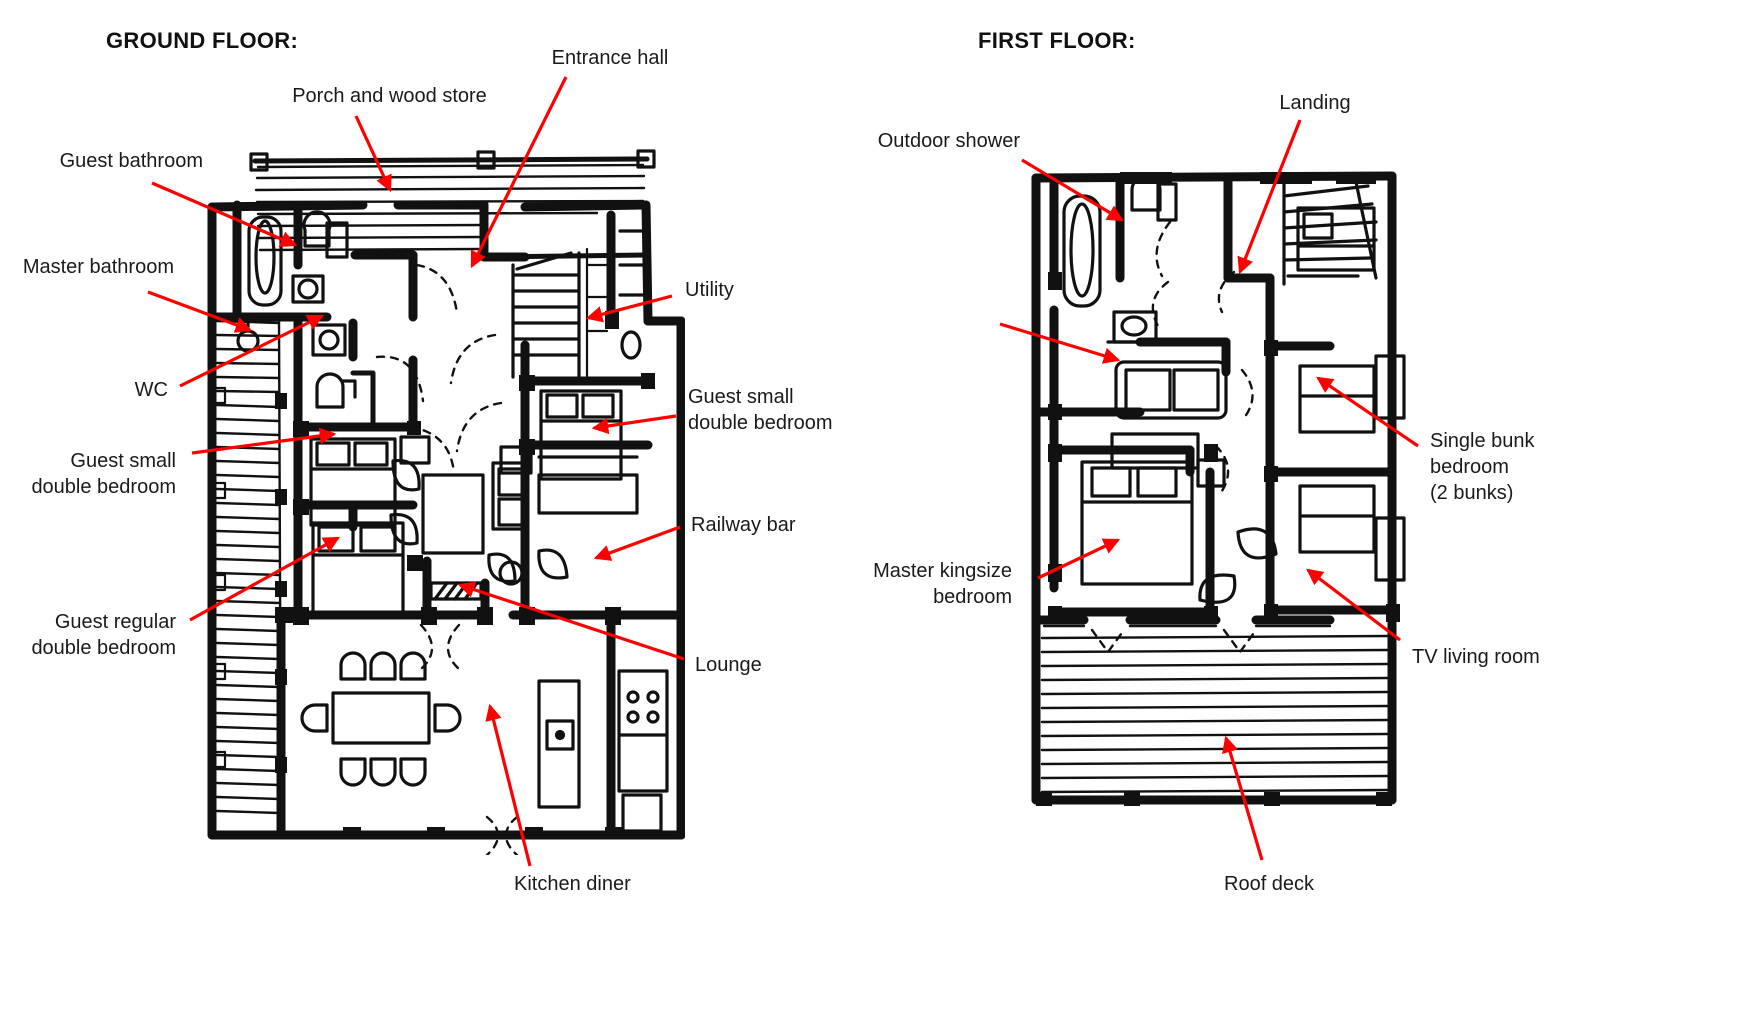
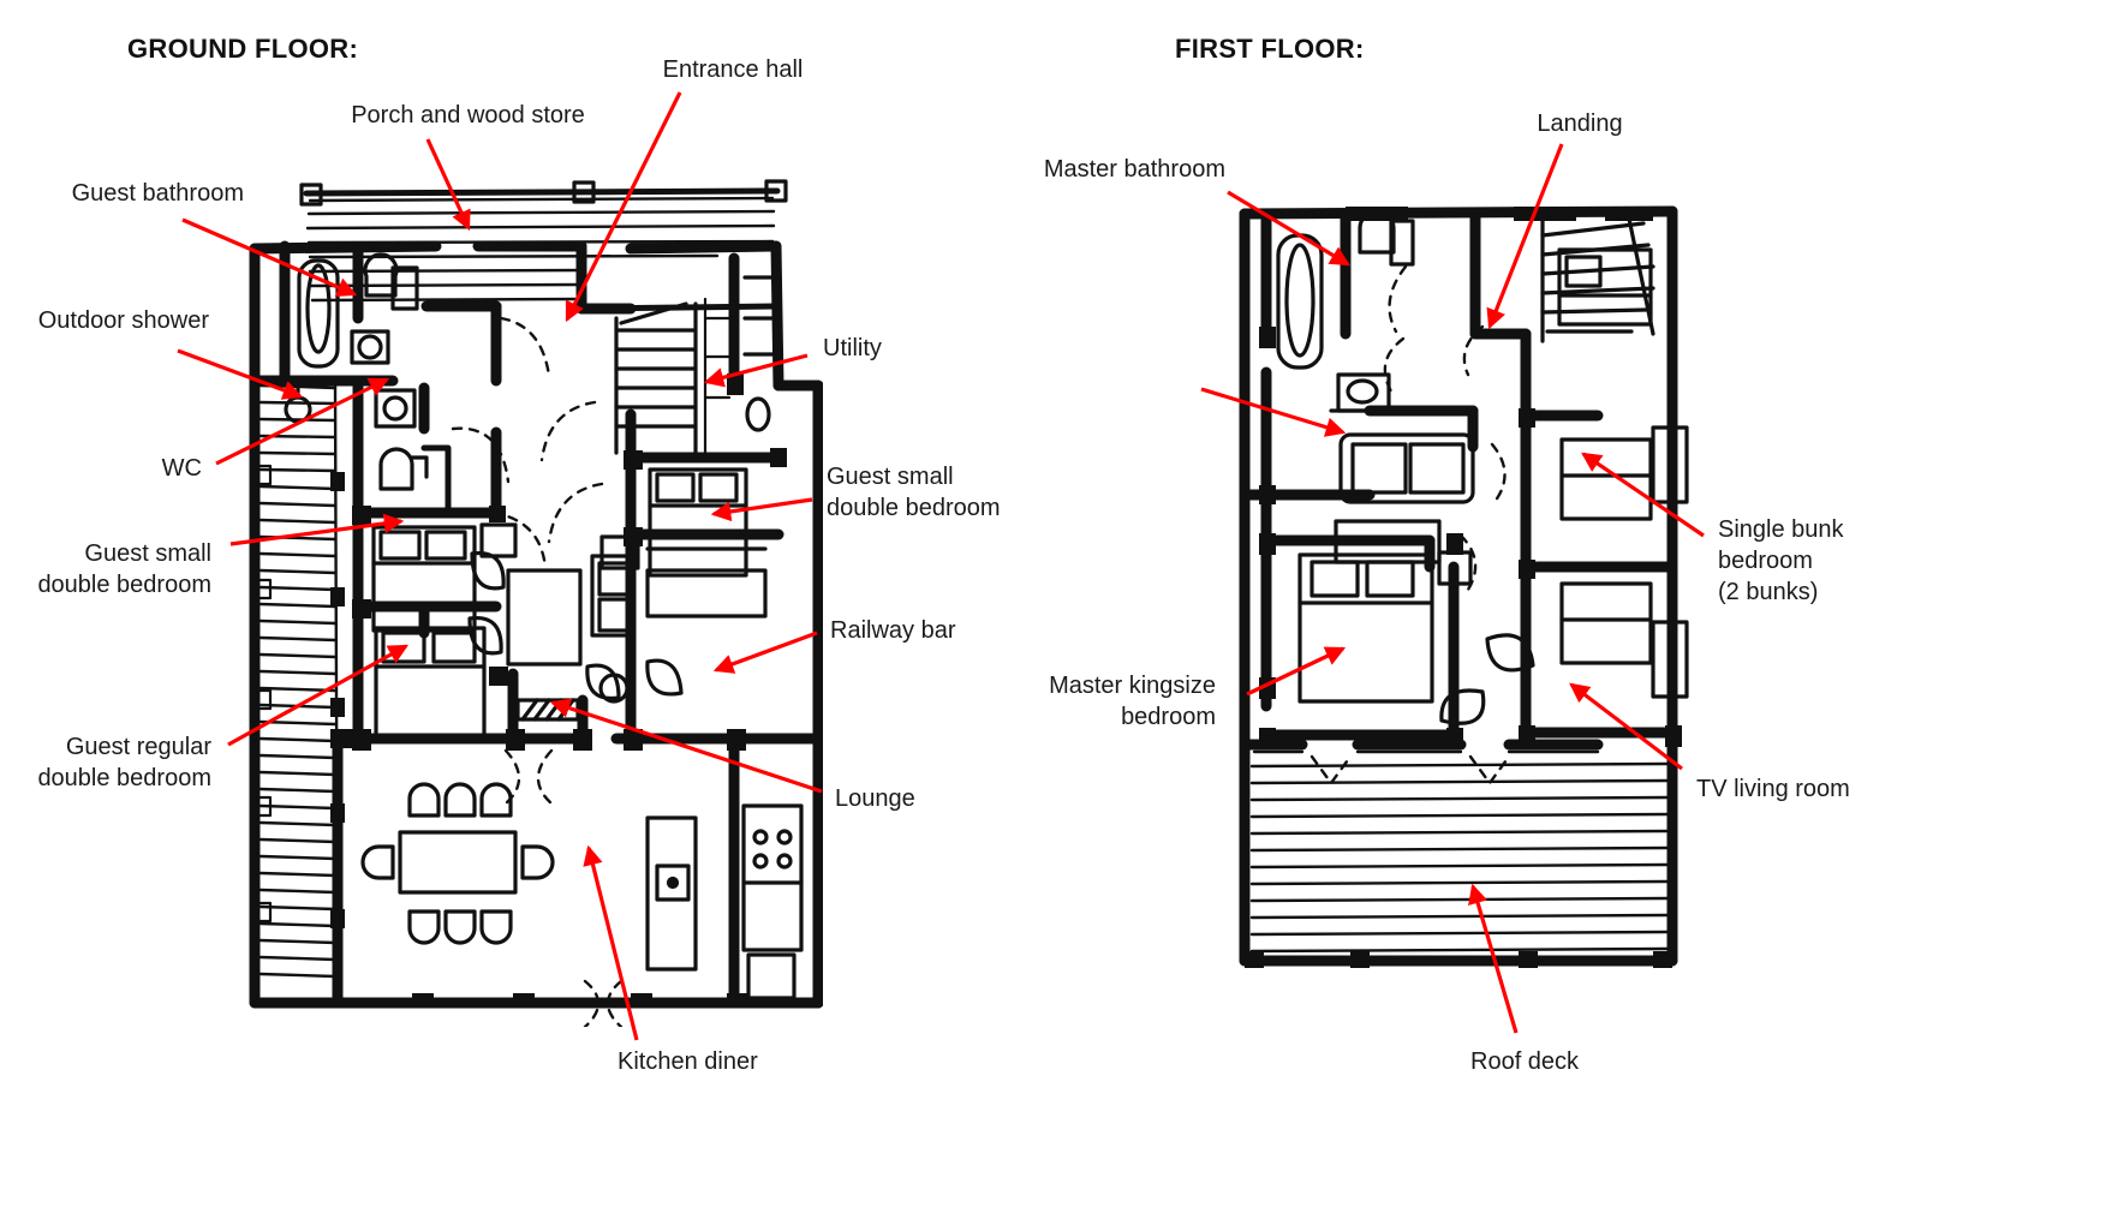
  GROUND FLOOR:
  FIRST FLOOR:
  Guest bathroom
  Porch and wood store
  Entrance hall
- Master bathroom
+ Outdoor shower
  WC
  Utility
  Guest small
  double bedroom
  Guest small
  double bedroom
  Guest regular
  double bedroom
  Railway bar
  Lounge
  Kitchen diner
- Outdoor shower
+ Master bathroom
  Landing
  Single bunk
  bedroom
  (2 bunks)
  Master kingsize
  bedroom
  TV living room
  Roof deck
